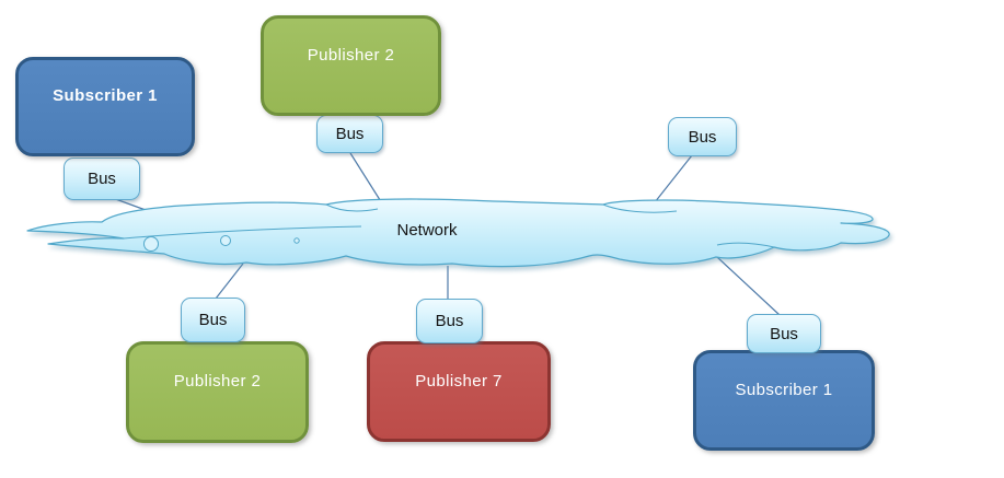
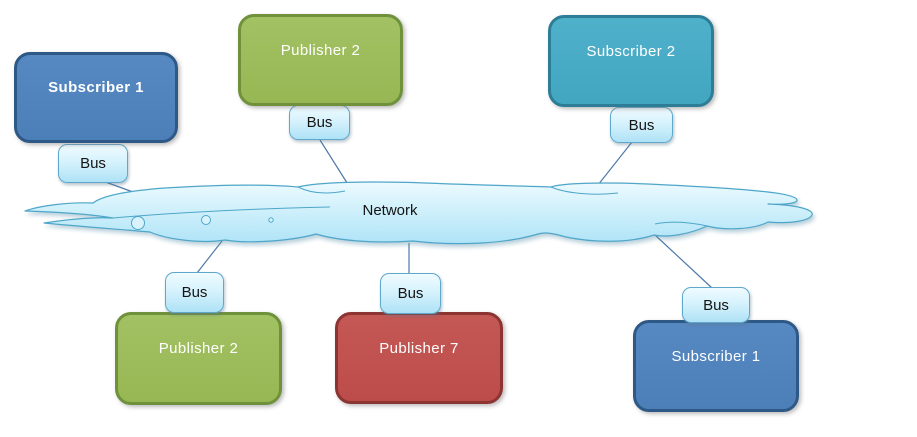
  Network
  Subscriber 1
  Publisher 2
+ Subscriber 2
  Bus
  Bus
  Bus
  Bus
  Bus
  Bus
  Publisher 2
  Publisher 7
  Subscriber 1
